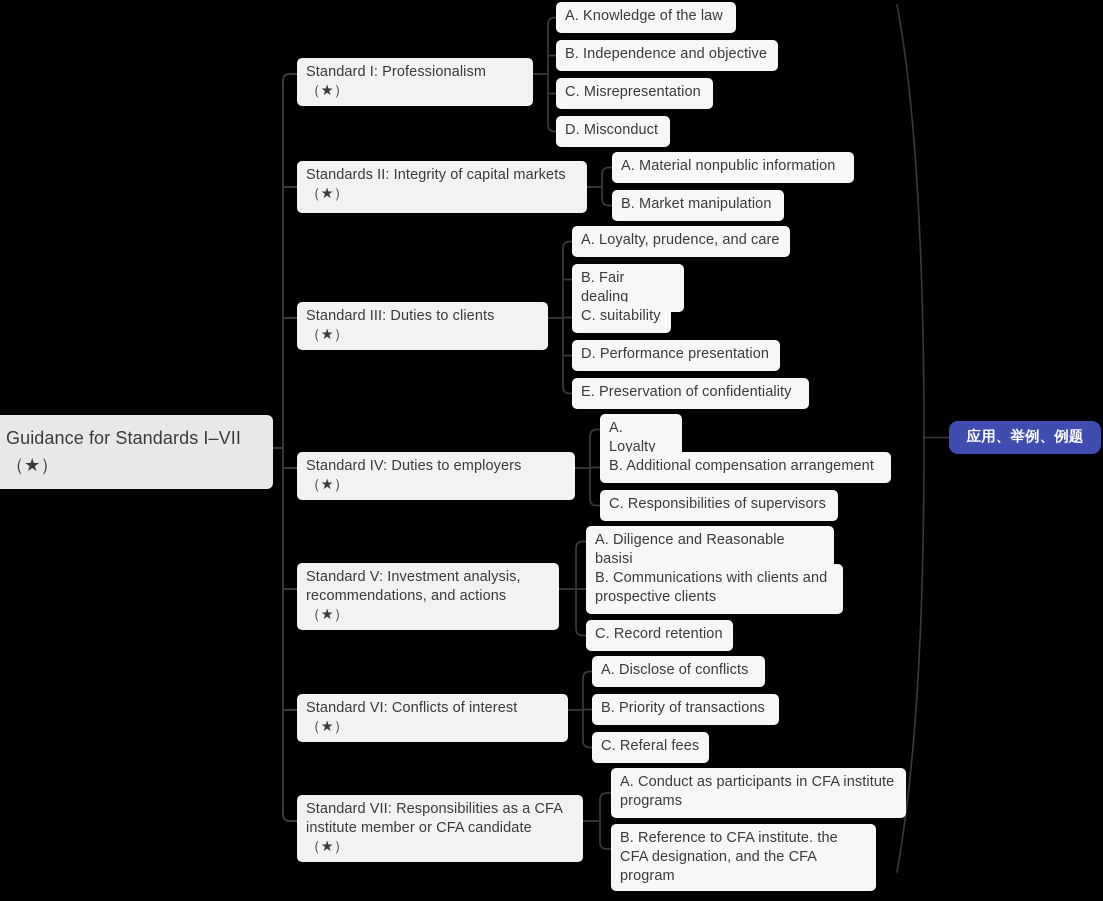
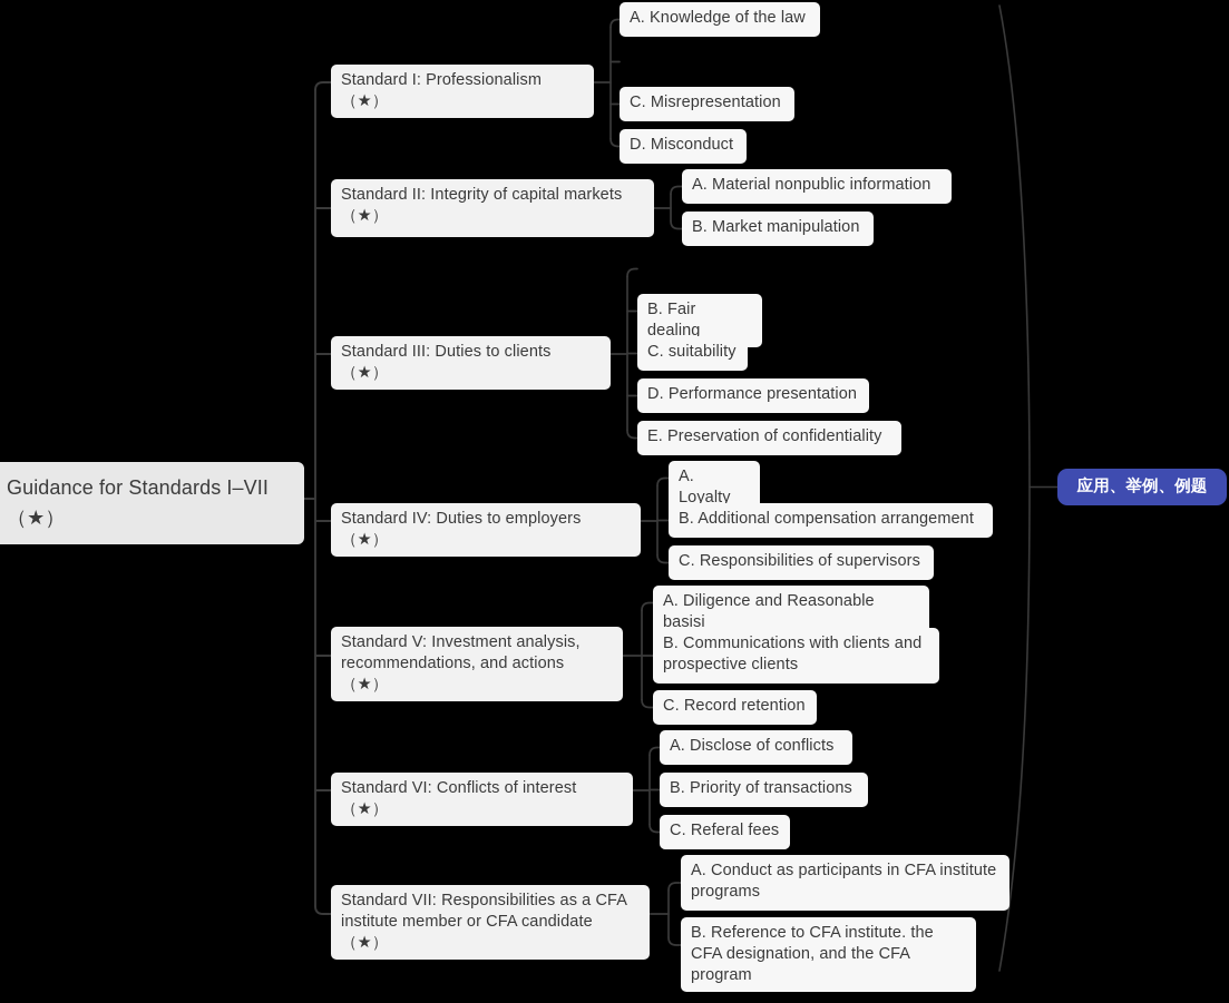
  Guidance for Standards I–VII（★）
  Standard I: Professionalism（★）
  A. Knowledge of the law
- B. Independence and objective
  C. Misrepresentation
  D. Misconduct
- Standards II: Integrity of capital markets（★）
+ Standard II: Integrity of capital markets（★）
  A. Material nonpublic information
  B. Market manipulation
  Standard III: Duties to clients （★）
- A. Loyalty, prudence, and care
  B. Fair dealing
  C. suitability
  D. Performance presentation
  E. Preservation of confidentiality
  Standard IV: Duties to employers （★）
  A. Loyalty
  B. Additional compensation arrangement
  C. Responsibilities of supervisors
  Standard V: Investment analysis, recommendations, and actions （★）
  A. Diligence and Reasonable basisi
  B. Communications with clients and prospective clients
  C. Record retention
  Standard VI: Conflicts of interest（★）
  A. Disclose of conflicts
  B. Priority of transactions
  C. Referal fees
  Standard VII: Responsibilities as a CFA institute member or CFA candidate（★）
  A. Conduct as participants in CFA institute programs
  B. Reference to CFA institute. the CFA designation, and the CFA program
  应用、举例、例题
